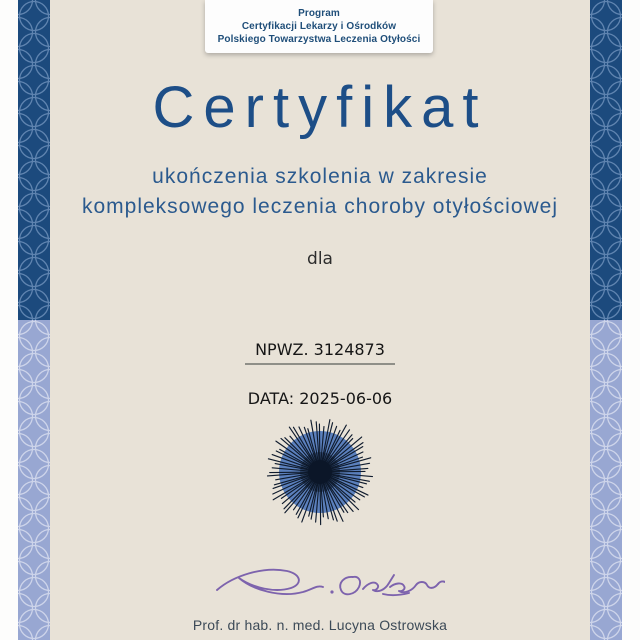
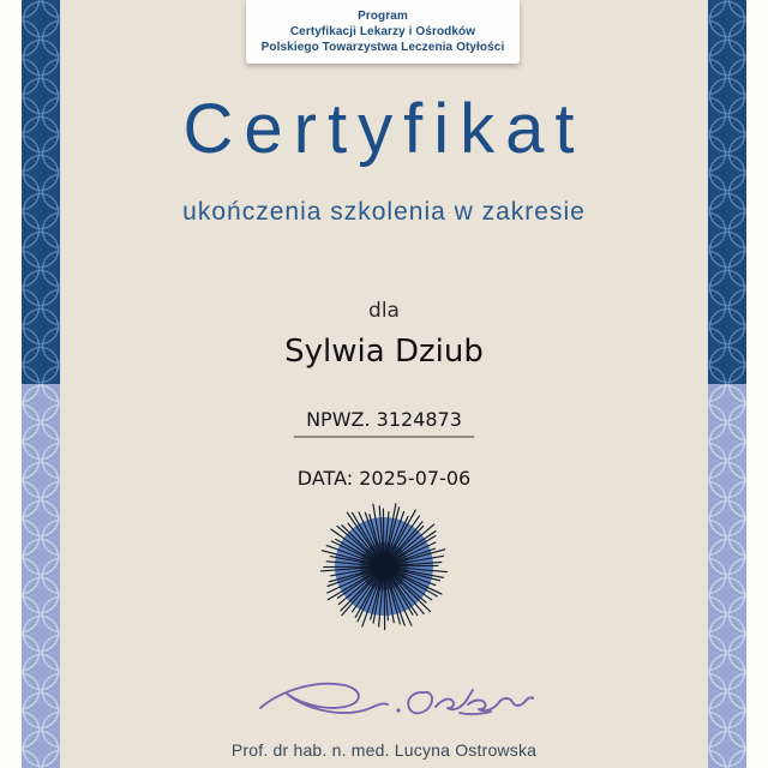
  Program
  Certyfikacji Lekarzy i Ośrodków
  Polskiego Towarzystwa Leczenia Otyłości
  Certyfikat
  ukończenia szkolenia w zakresie
- kompleksowego leczenia choroby otyłościowej
  dla
+ Sylwia Dziub
  NPWZ. 3124873
- DATA: 2025-06-06
+ DATA: 2025-07-06
  Prof. dr hab. n. med. Lucyna Ostrowska
